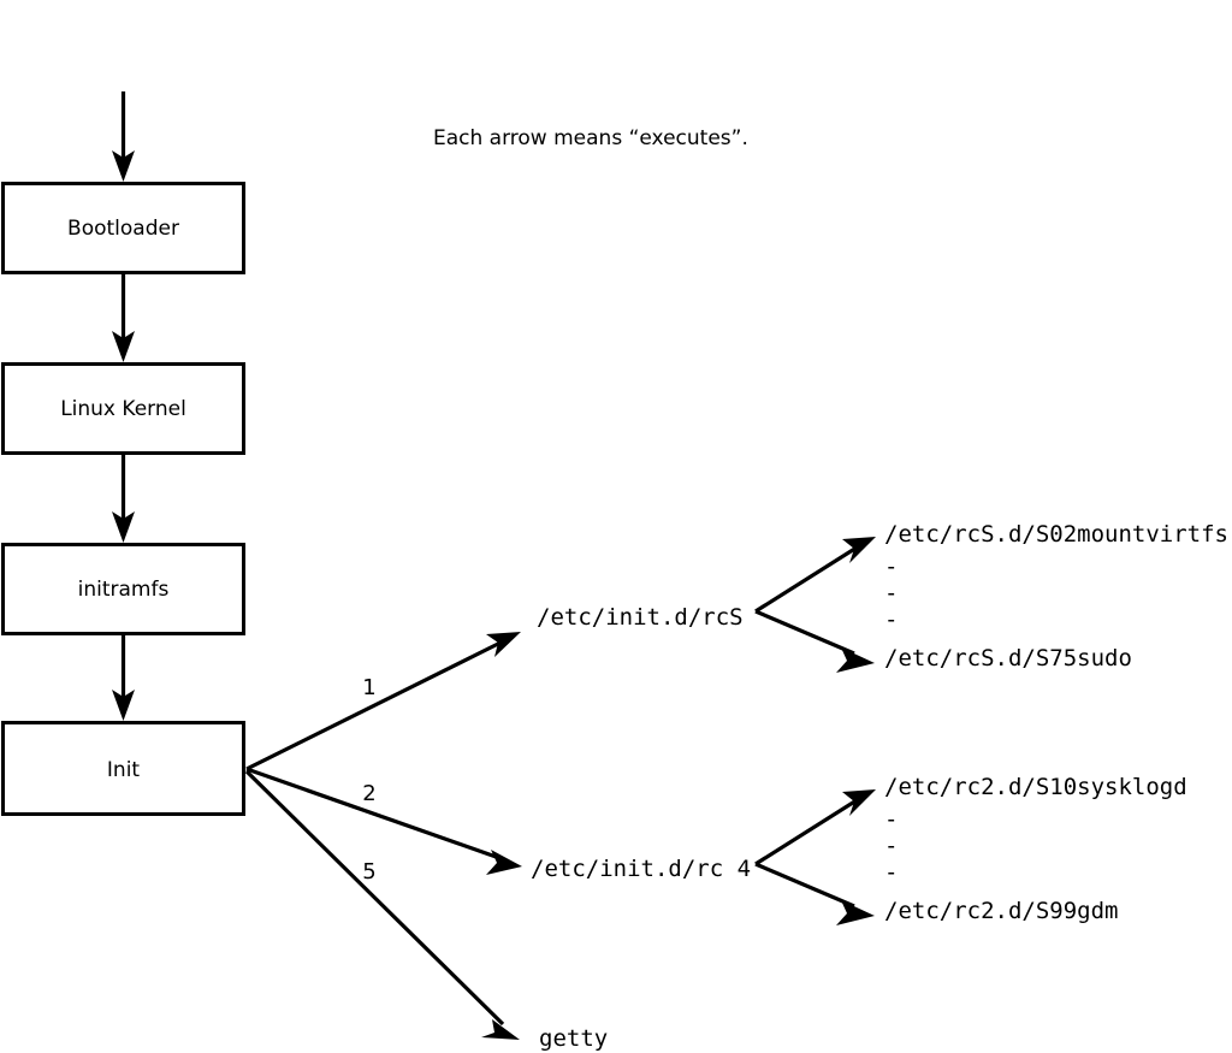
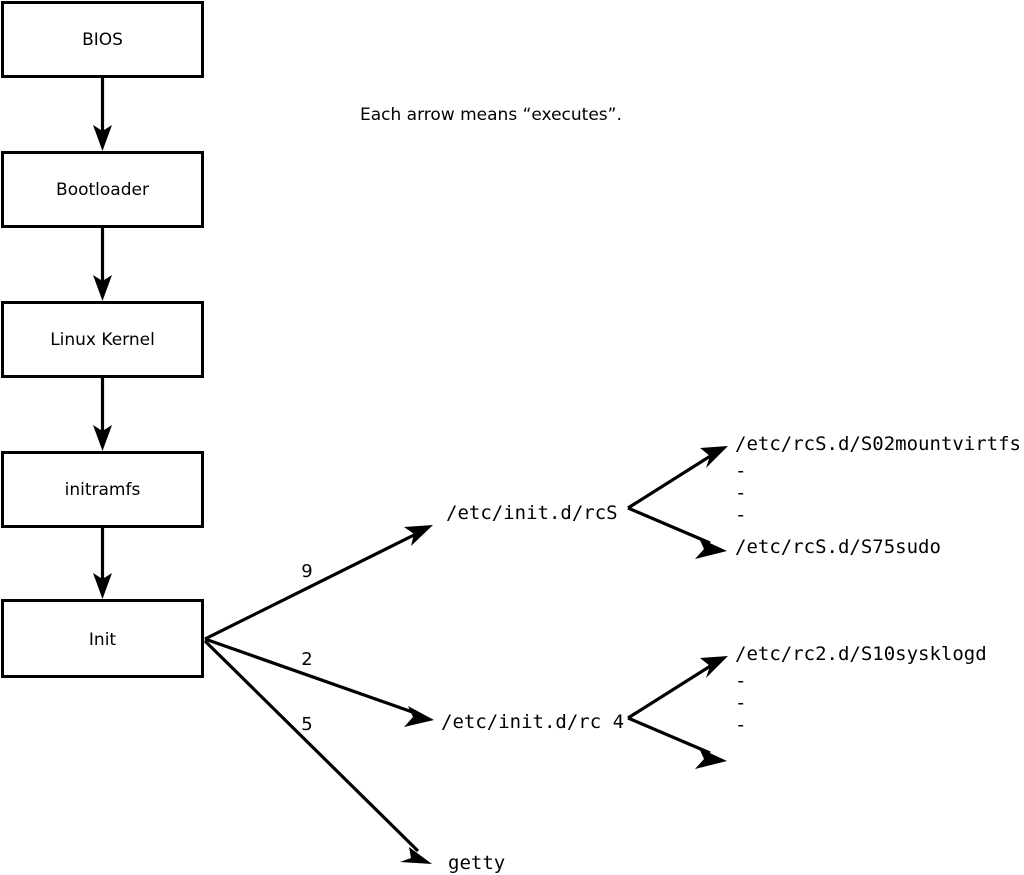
+ BIOS
  Bootloader
  Linux Kernel
  initramfs
  Init
- 1
+ 9
  2
  5
  /etc/init.d/rcS
  /etc/init.d/rc 4
  getty
  /etc/rcS.d/S02mountvirtfs
  -
  -
  -
  /etc/rcS.d/S75sudo
  /etc/rc2.d/S10sysklogd
  -
  -
  -
- /etc/rc2.d/S99gdm
  Each arrow means “executes”.
